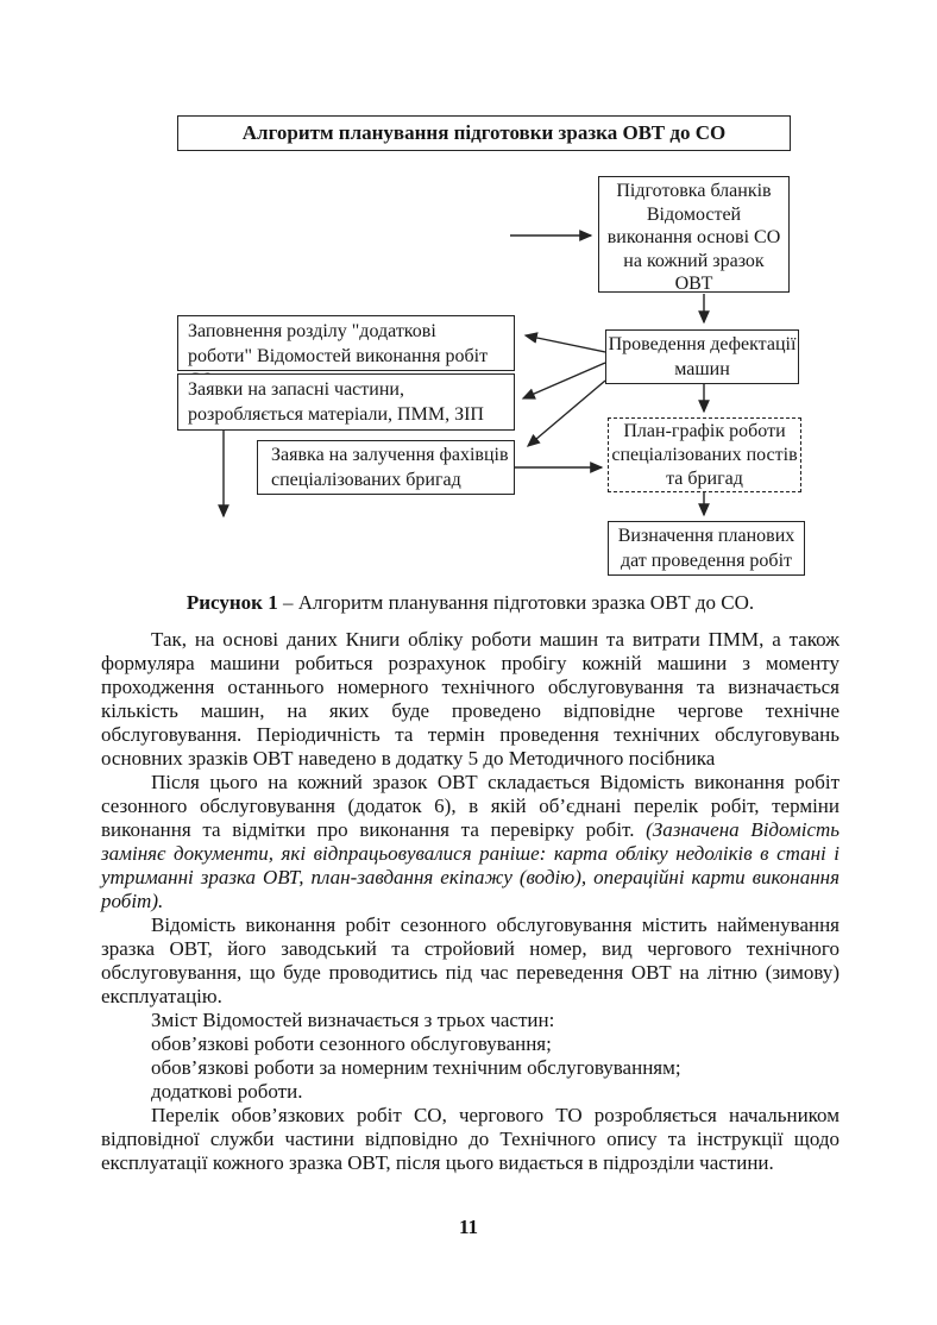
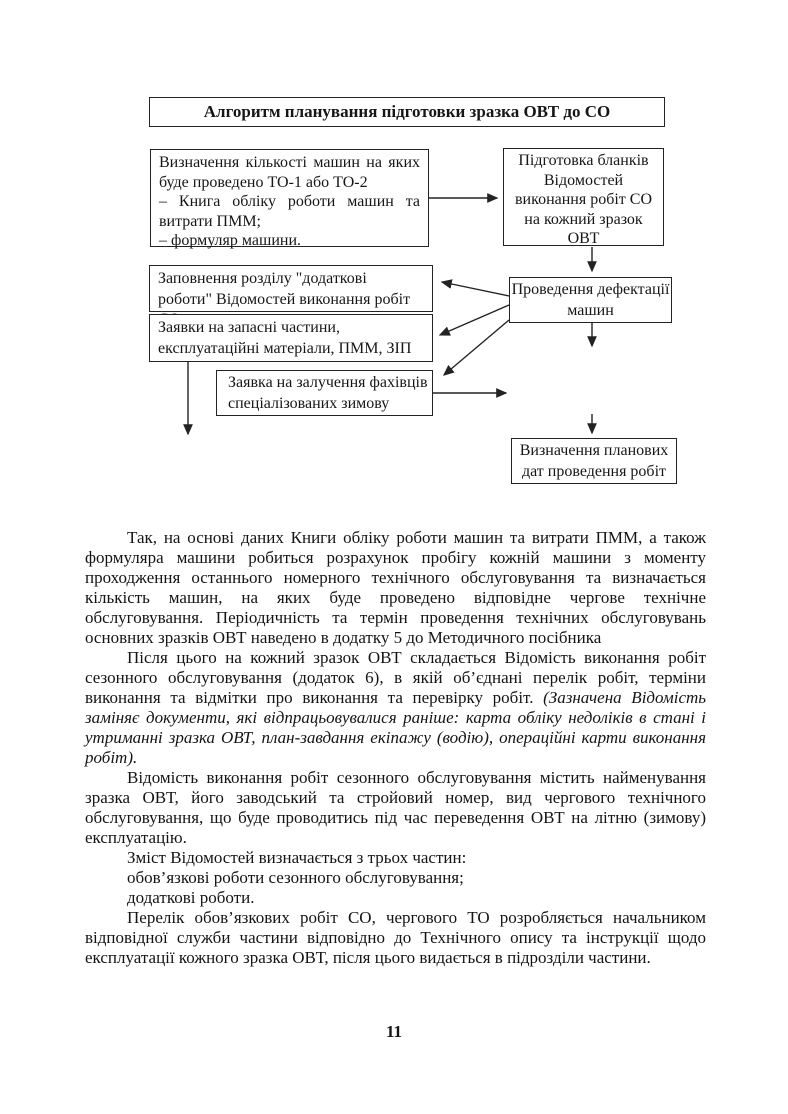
  Алгоритм планування підготовки зразка ОВТ до СО
+ Визначення кількості машин на яких буде проведено ТО-1 або ТО-2
+ – Книга обліку роботи машин та витрати ПММ;
+ – формуляр машини.
- Підготовка бланків Відомостей виконання основі СО на кожний зразок ОВТ
+ Підготовка бланків Відомостей виконання робіт СО на кожний зразок ОВТ
  Заповнення розділу "додаткові роботи" Відомостей виконання робіт
  Проведення дефектації машин
- Заявки на запасні частини, розробляється матеріали, ПММ, ЗІП
+ Заявки на запасні частини, експлуатаційні матеріали, ПММ, ЗІП
- Заявка на залучення фахівців спеціалізованих бригад
+ Заявка на залучення фахівців спеціалізованих зимову
- План-графік роботи спеціалізованих постів та бригад
  Визначення планових дат проведення робіт
- Рисунок 1 – Алгоритм планування підготовки зразка ОВТ до СО.
  Так, на основі даних Книги обліку роботи машин та витрати ПММ, а також формуляра машини робиться розрахунок пробігу кожній машини з моменту проходження останнього номерного технічного обслуговування та визначається кількість машин, на яких буде проведено відповідне чергове технічне обслуговування. Періодичність та термін проведення технічних обслуговувань основних зразків ОВТ наведено в додатку 5 до Методичного посібника
  Після цього на кожний зразок ОВТ складається Відомість виконання робіт сезонного обслуговування (додаток 6), в якій об’єднані перелік робіт, терміни виконання та відмітки про виконання та перевірку робіт. (Зазначена Відомість заміняє документи, які відпрацьовувалися раніше: карта обліку недоліків в стані і утриманні зразка ОВТ, план-завдання екіпажу (водію), операційні карти виконання робіт).
  Відомість виконання робіт сезонного обслуговування містить найменування зразка ОВТ, його заводський та стройовий номер, вид чергового технічного обслуговування, що буде проводитись під час переведення ОВТ на літню (зимову) експлуатацію.
  Зміст Відомостей визначається з трьох частин:
  обов’язкові роботи сезонного обслуговування;
- обов’язкові роботи за номерним технічним обслуговуванням;
  додаткові роботи.
  Перелік обов’язкових робіт СО, чергового ТО розробляється начальником відповідної служби частини відповідно до Технічного опису та інструкції щодо експлуатації кожного зразка ОВТ, після цього видається в підрозділи частини.
  11
